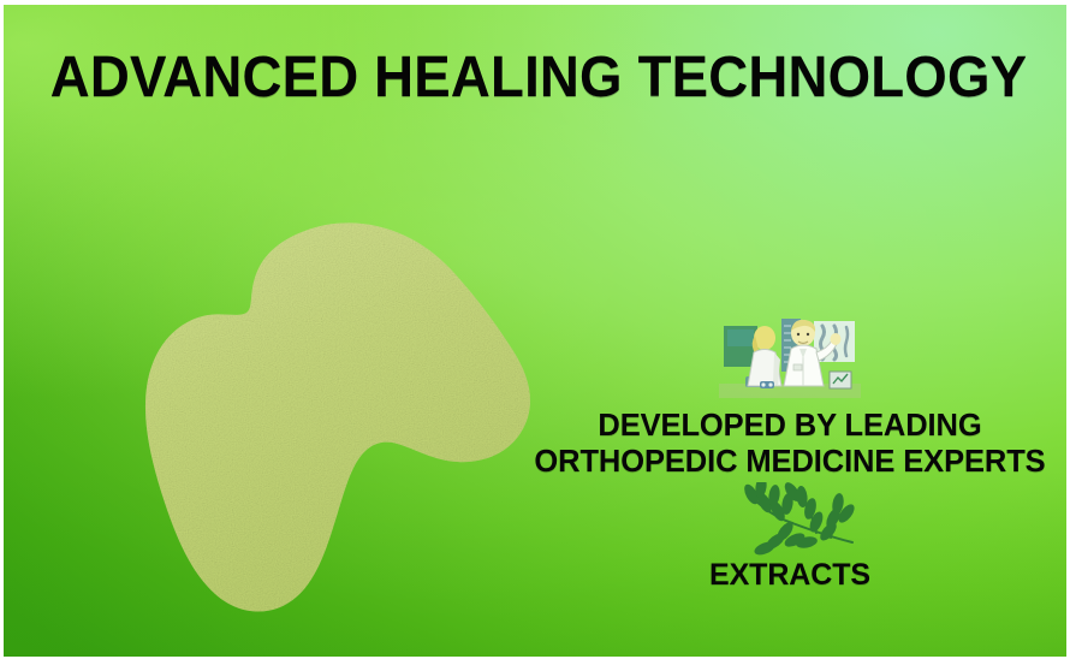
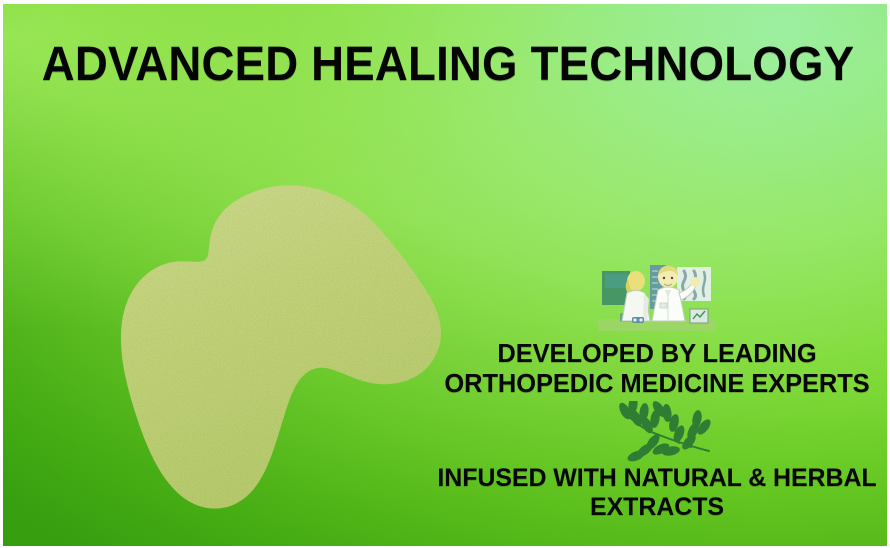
  ADVANCED HEALING TECHNOLOGY
  DEVELOPED BY LEADING
  ORTHOPEDIC MEDICINE EXPERTS
+ INFUSED WITH NATURAL & HERBAL
  EXTRACTS
